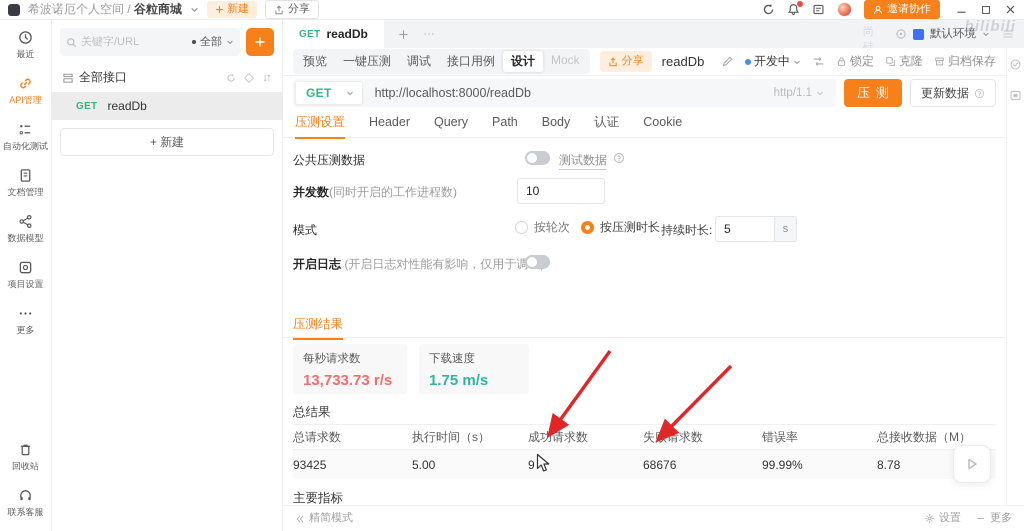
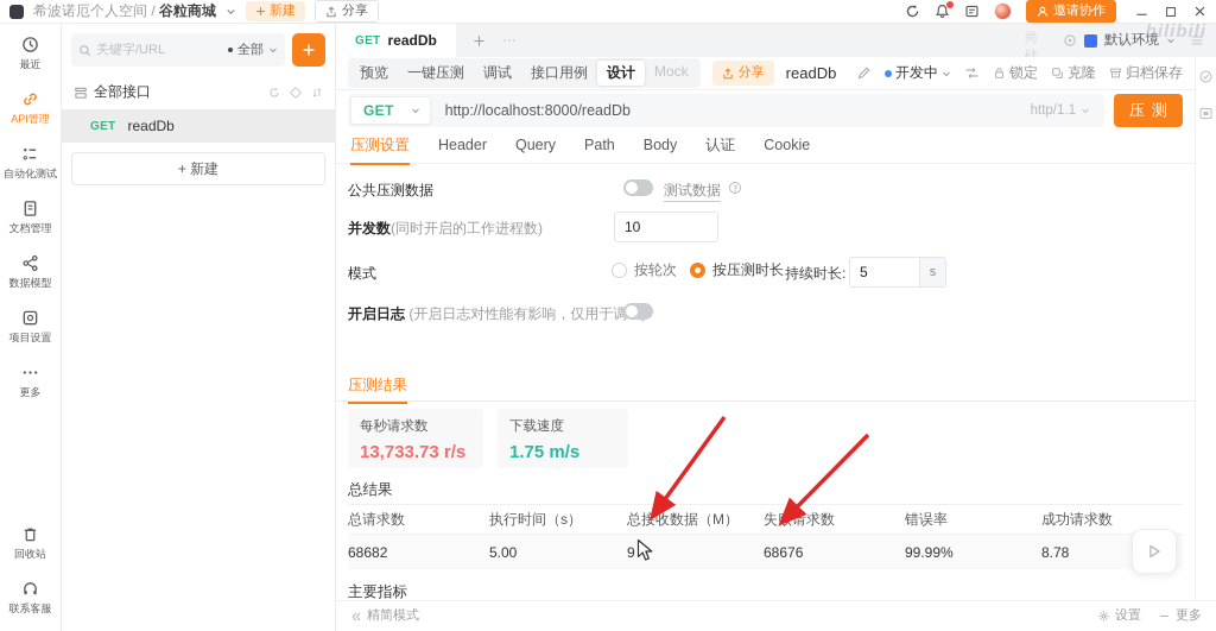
  希波诺厄个人空间 / 谷粒商城
  新建
  分享
  邀请协作
  最近
  API管理
  自动化测试
  文档管理
  数据模型
  项目设置
  更多
  回收站
  联系客服
  关键字/URL
  全部
  全部接口
  GET
  readDb
  + 新建
  GET
  readDb
  bilibili
  默认环境
  预览
  一键压测
  调试
  接口用例
  设计
  Mock
  分享
  readDb
  开发中
  锁定
  克隆
  归档保存
  GET
  http://localhost:8000/readDb
  http/1.1
  压测
- 更新数据
  压测设置
  Header
  Query
  Path
  Body
  认证
  Cookie
  公共压测数据
  测试数据
  并发数(同时开启的工作进程数)
  10
  模式
  按轮次
  按压测时长
  持续时长:
  5
  s
  开启日志 (开启日志对性能有影响，仅用于调
  压测结果
  每秒请求数
  13,733.73 r/s
  下载速度
  1.75 m/s
  总结果
  总请求数
  执行时间（s）
- 成功请求数
+ 总接收数据（M）
  失请求数
  错误率
- 总接收数据（M）
+ 成功请求数
- 93425
+ 68682
  5.00
  9
  68676
  99.99%
  8.78
  主要指标
  精简模式
  设置
  更多
